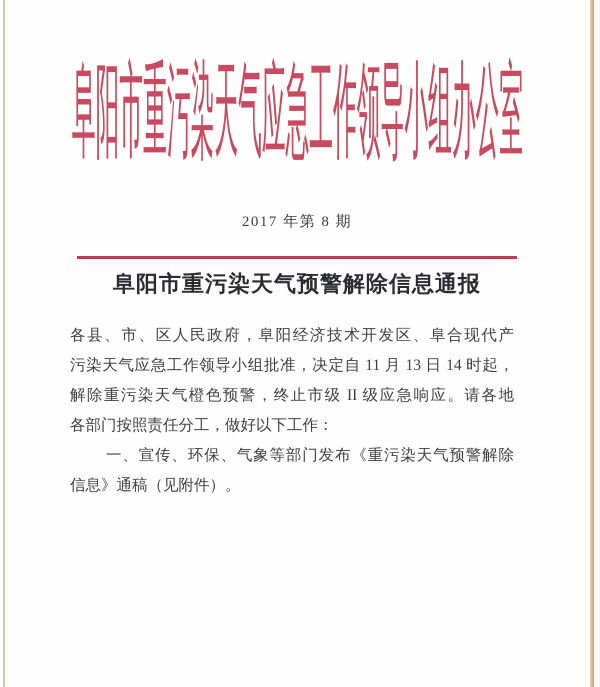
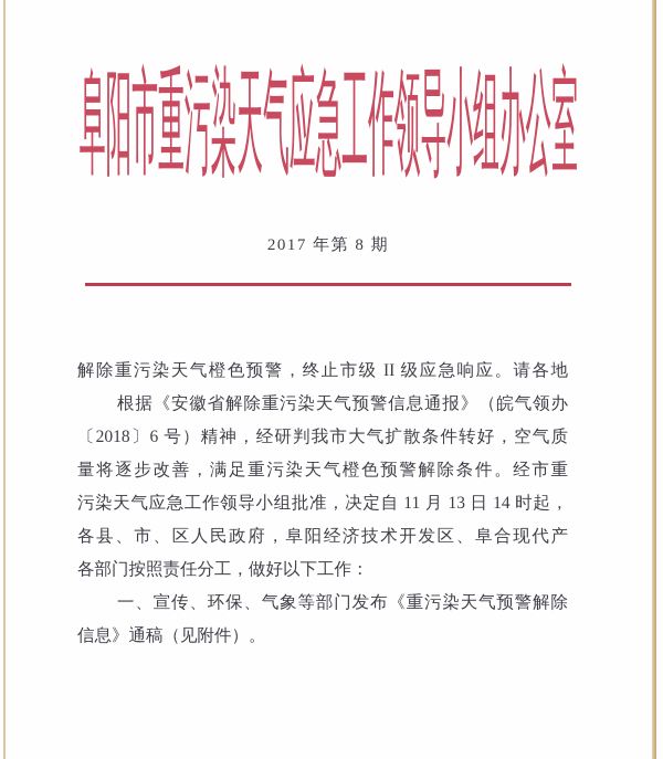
  阜阳市重污染天气应急工作领导小组办公室
  2017 年第 8 期
- 阜阳市重污染天气预警解除信息通报
- 各县、市、区人民政府，阜阳经济技术开发区、阜合现代产
+ 解除重污染天气橙色预警，终止市级 II 级应急响应。请各地
+ 根据《安徽省解除重污染天气预警信息通报》（皖气领办
+ 〔2018〕6 号）精神，经研判我市大气扩散条件转好，空气质
+ 量将逐步改善，满足重污染天气橙色预警解除条件。经市重
  污染天气应急工作领导小组批准，决定自 11 月 13 日 14 时起，
- 解除重污染天气橙色预警，终止市级 II 级应急响应。请各地
+ 各县、市、区人民政府，阜阳经济技术开发区、阜合现代产
  各部门按照责任分工，做好以下工作：
  一、宣传、环保、气象等部门发布《重污染天气预警解除
  信息》通稿（见附件）。
